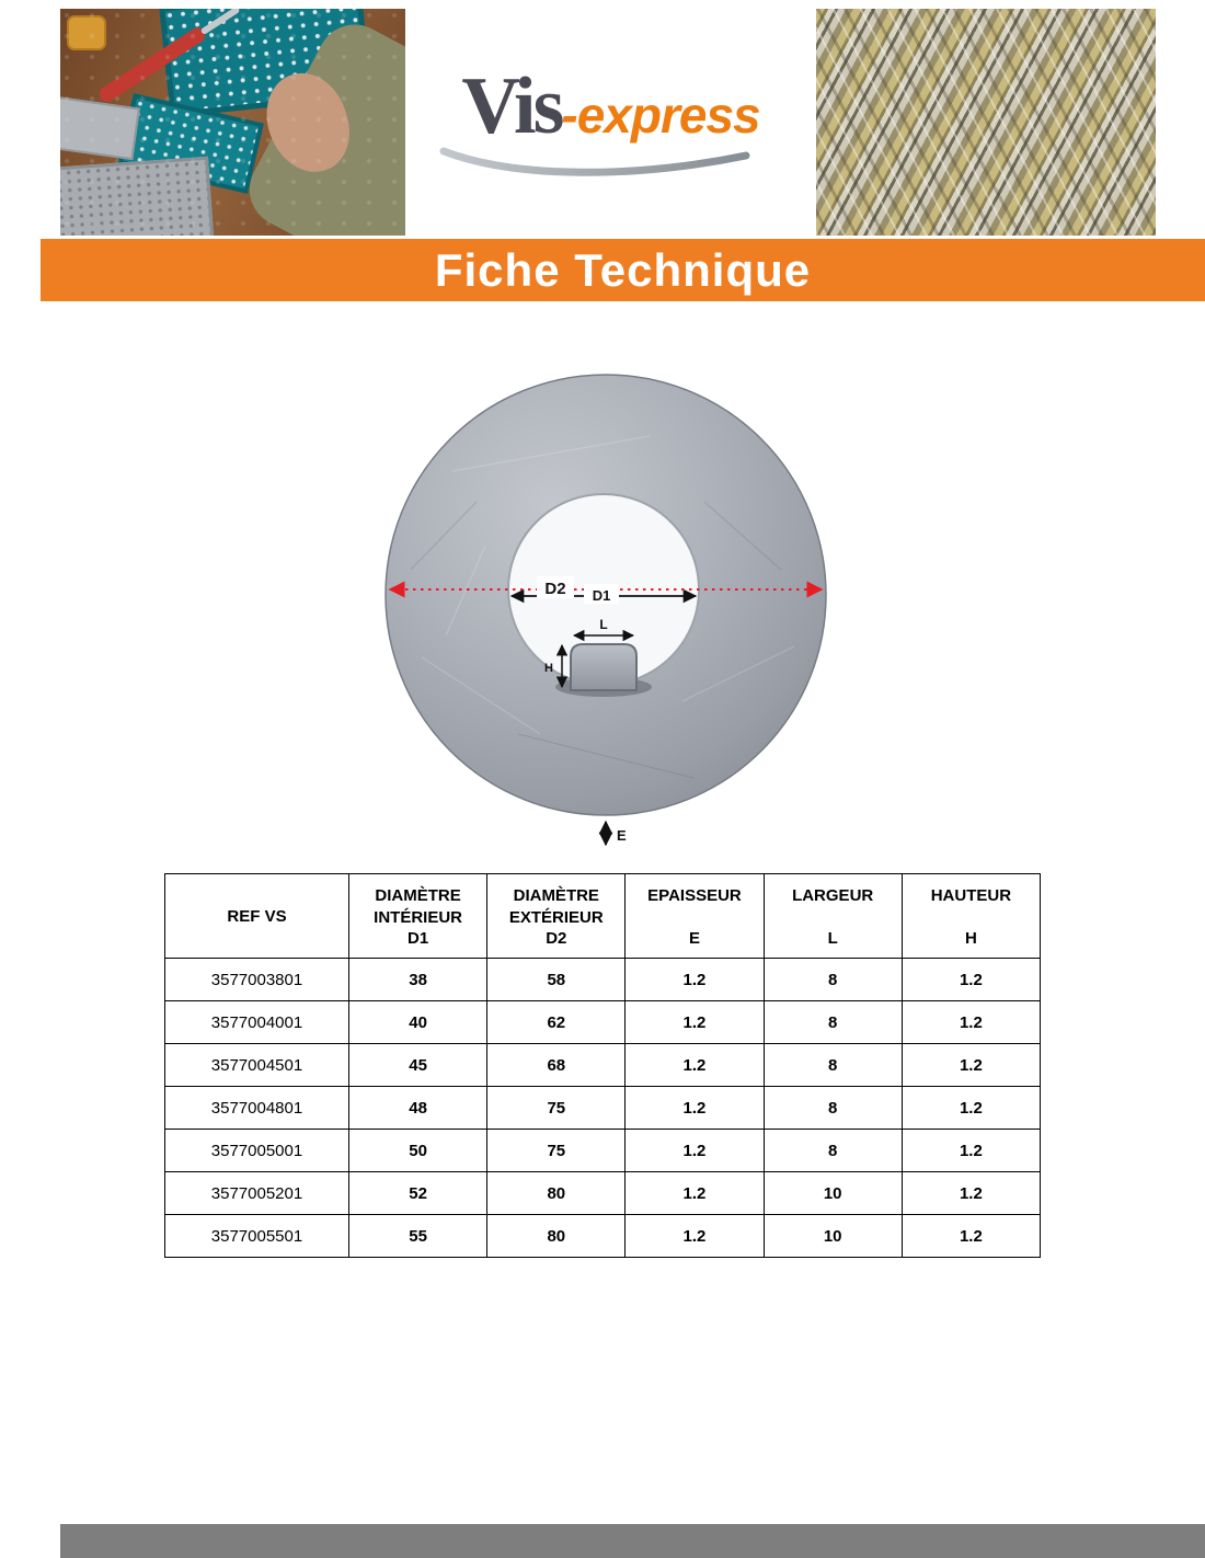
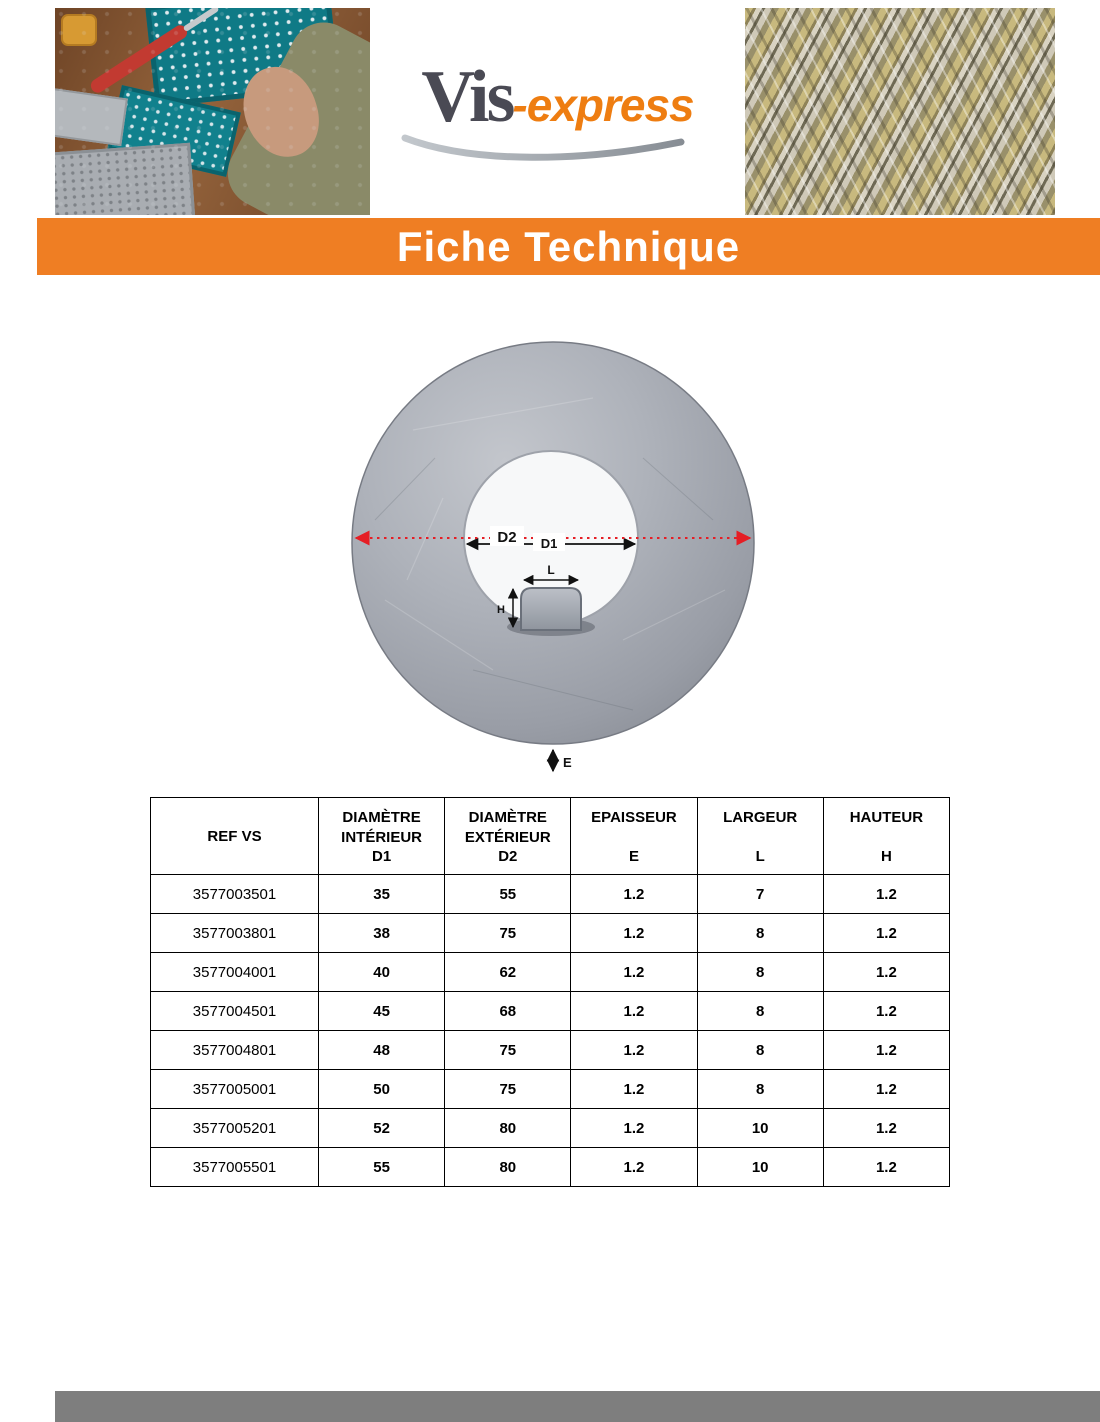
  Vis-express
  Fiche Technique
  D2
  D1
  L
  H
  E
  REF VS	DIAMÈTRE INTÉRIEUR D1	DIAMÈTRE EXTÉRIEUR D2	EPAISSEUR E	LARGEUR L	HAUTEUR H
+ 3577003501	35	55	1.2	7	1.2
- 3577003801	38	58	1.2	8	1.2
+ 3577003801	38	75	1.2	8	1.2
  3577004001	40	62	1.2	8	1.2
  3577004501	45	68	1.2	8	1.2
  3577004801	48	75	1.2	8	1.2
  3577005001	50	75	1.2	8	1.2
  3577005201	52	80	1.2	10	1.2
  3577005501	55	80	1.2	10	1.2
